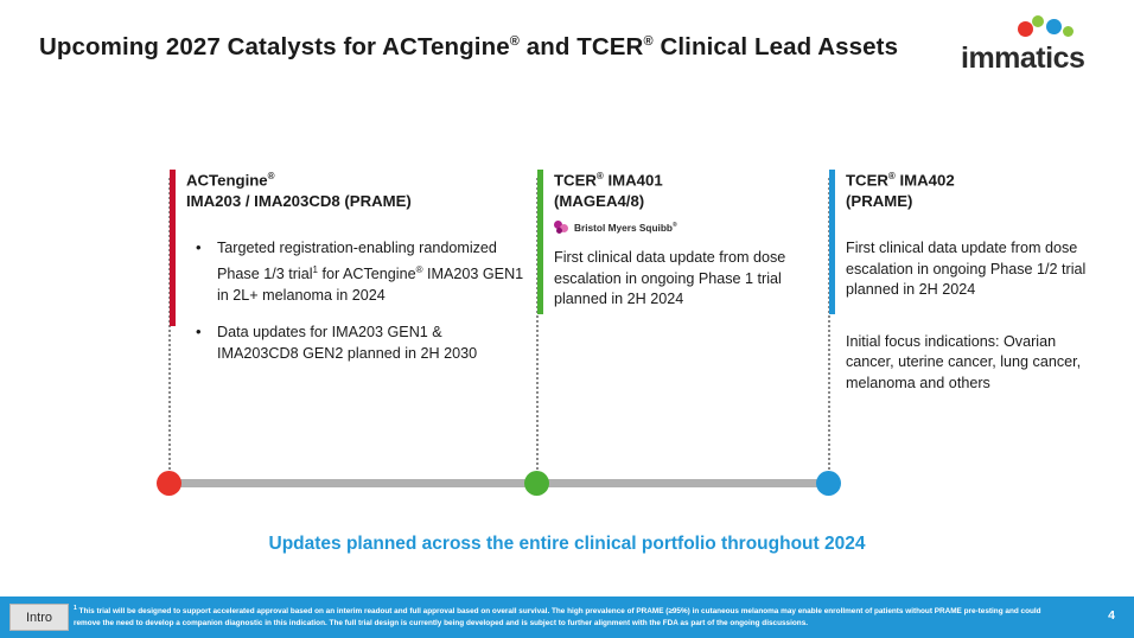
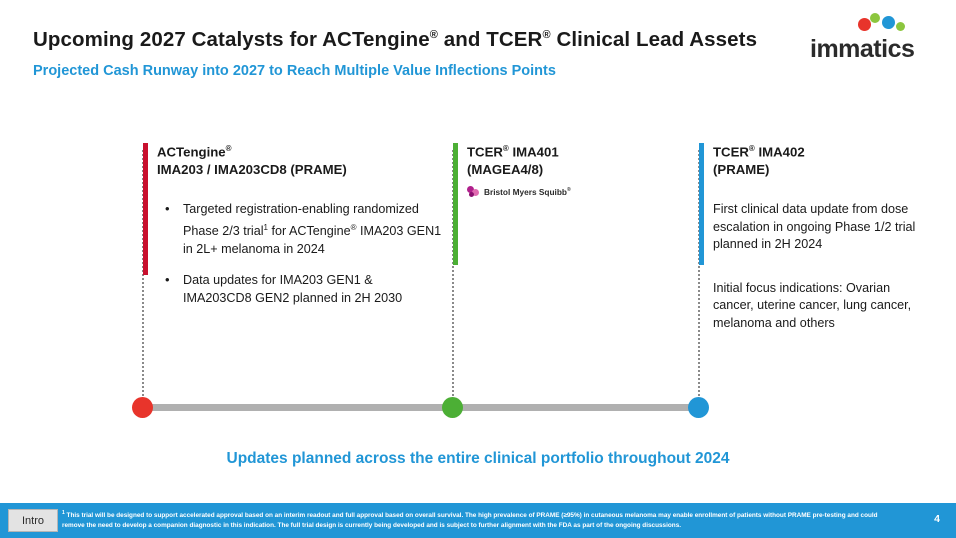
  Upcoming 2027 Catalysts for ACTengine® and TCER® Clinical Lead Assets
+ Projected Cash Runway into 2027 to Reach Multiple Value Inflections Points
  immatics
  ACTengine®
  IMA203 / IMA203CD8 (PRAME)
- Targeted registration-enabling randomized Phase 1/3 trial1 for ACTengine® IMA203 GEN1 in 2L+ melanoma in 2024
+ Targeted registration-enabling randomized Phase 2/3 trial1 for ACTengine® IMA203 GEN1 in 2L+ melanoma in 2024
  Data updates for IMA203 GEN1 & IMA203CD8 GEN2 planned in 2H 2030
  TCER® IMA401
  (MAGEA4/8)
  Bristol Myers Squibb
- First clinical data update from dose escalation in ongoing Phase 1 trial planned in 2H 2024
  TCER® IMA402
  (PRAME)
  First clinical data update from dose escalation in ongoing Phase 1/2 trial planned in 2H 2024
  Initial focus indications: Ovarian cancer, uterine cancer, lung cancer, melanoma and others
  Updates planned across the entire clinical portfolio throughout 2024
  Intro
  4
